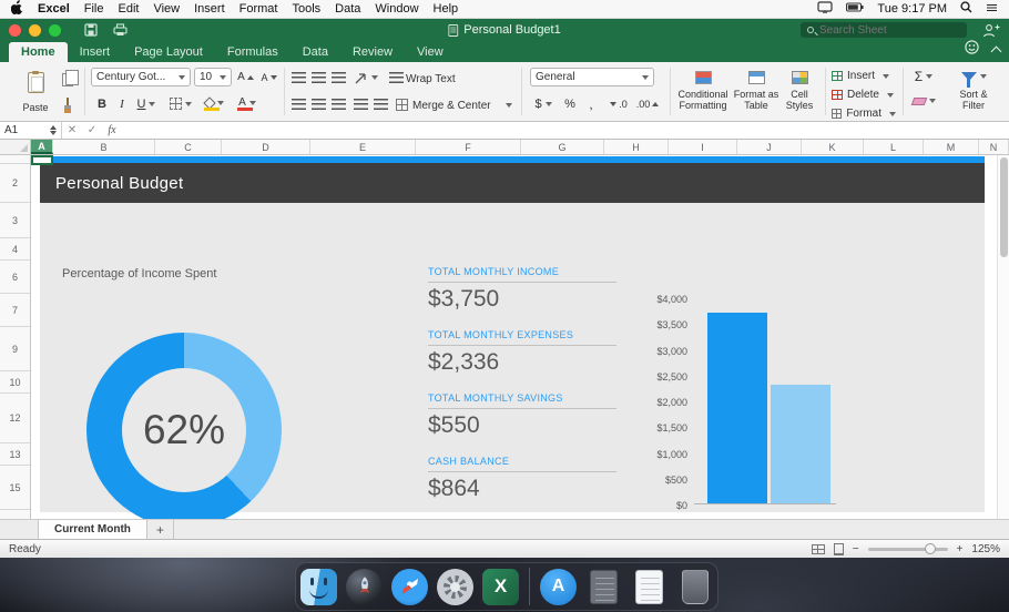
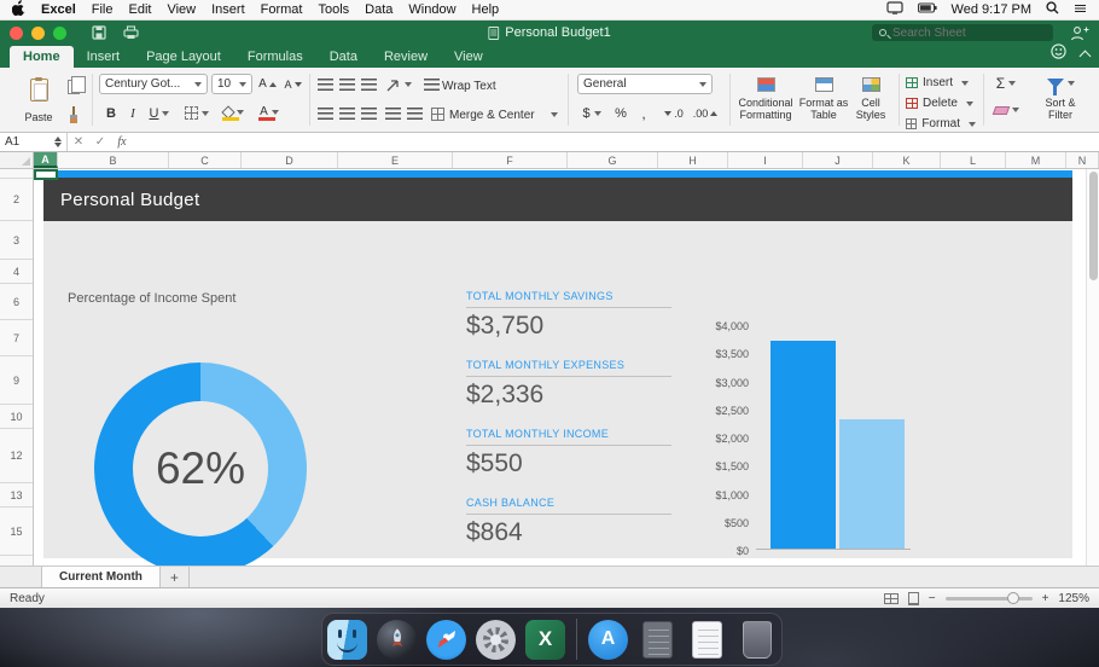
  Excel
  File
  Edit
  View
  Insert
  Format
  Tools
  Data
  Window
  Help
- Tue 9:17 PM
+ Wed 9:17 PM
  Personal Budget1
  Search Sheet
  Home
  Insert
  Page Layout
  Formulas
  Data
  Review
  View
  Paste
  Century Got...
  10
  A
  A
  B
  I
  U
  A
  Wrap Text
  Merge & Center
  General
  $
  %
  ,
  .0
  .00
  Conditional Formatting
  Format as Table
  Cell Styles
  Insert
  Delete
  Format
  Σ
  Sort & Filter
  A1
  ✕
  ✓
  fx
  A
  B
  C
  D
  E
  F
  G
  H
  I
  J
  K
  L
  M
  N
  2
  3
  4
  6
  7
  9
  10
  12
  13
  15
  Personal Budget
  Percentage of Income Spent
  62%
- TOTAL MONTHLY INCOME
+ TOTAL MONTHLY SAVINGS
  $3,750
  TOTAL MONTHLY EXPENSES
  $2,336
- TOTAL MONTHLY SAVINGS
+ TOTAL MONTHLY INCOME
  $550
  CASH BALANCE
  $864
  $4,000
  $3,500
  $3,000
  $2,500
  $2,000
  $1,500
  $1,000
  $500
  $0
  Current Month
  +
  Ready
  −
  +
  125%
  X
  A
